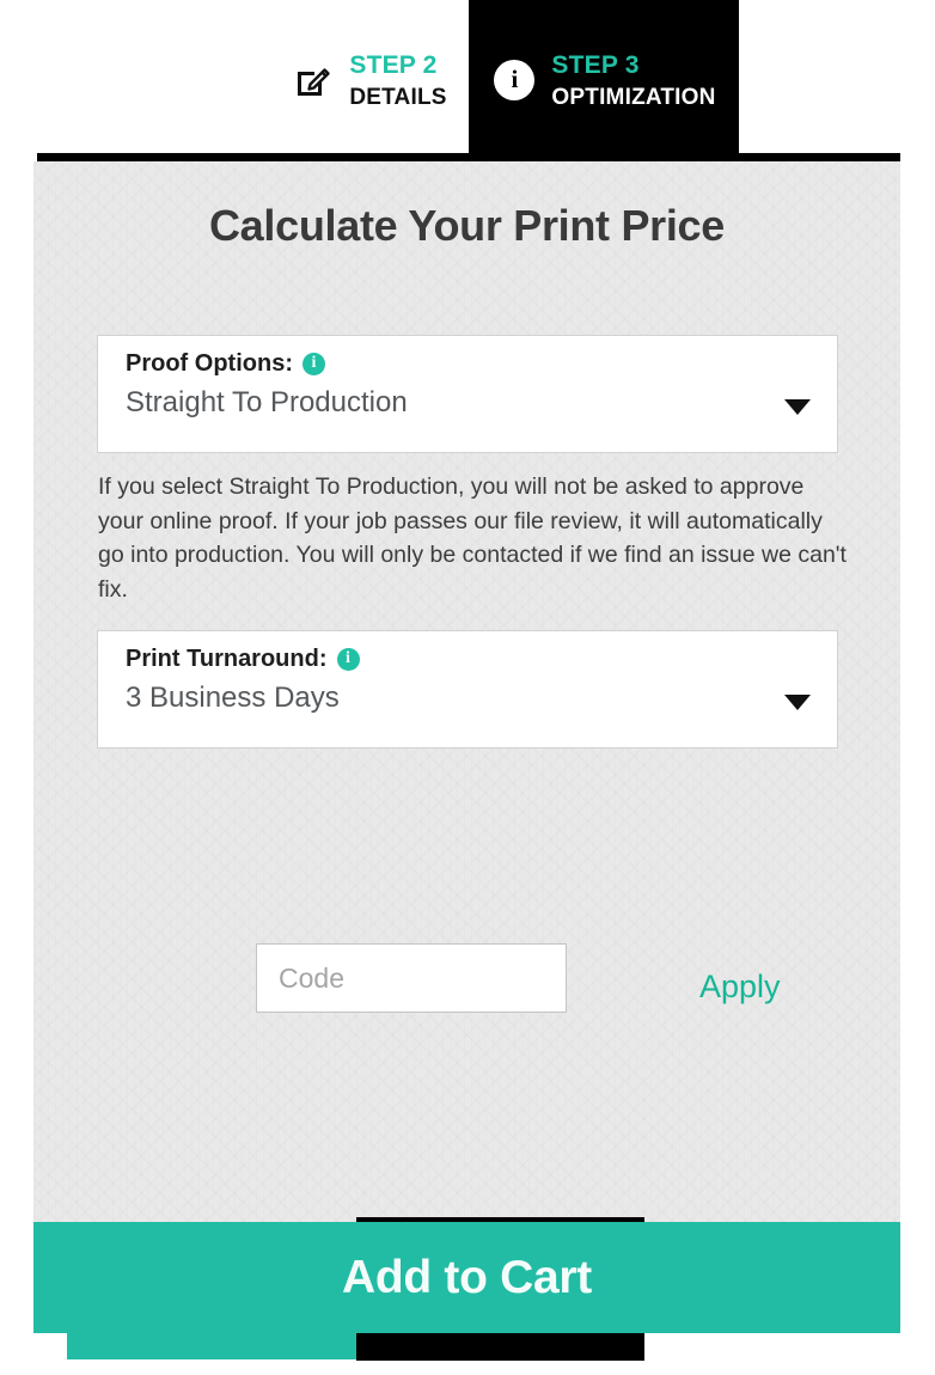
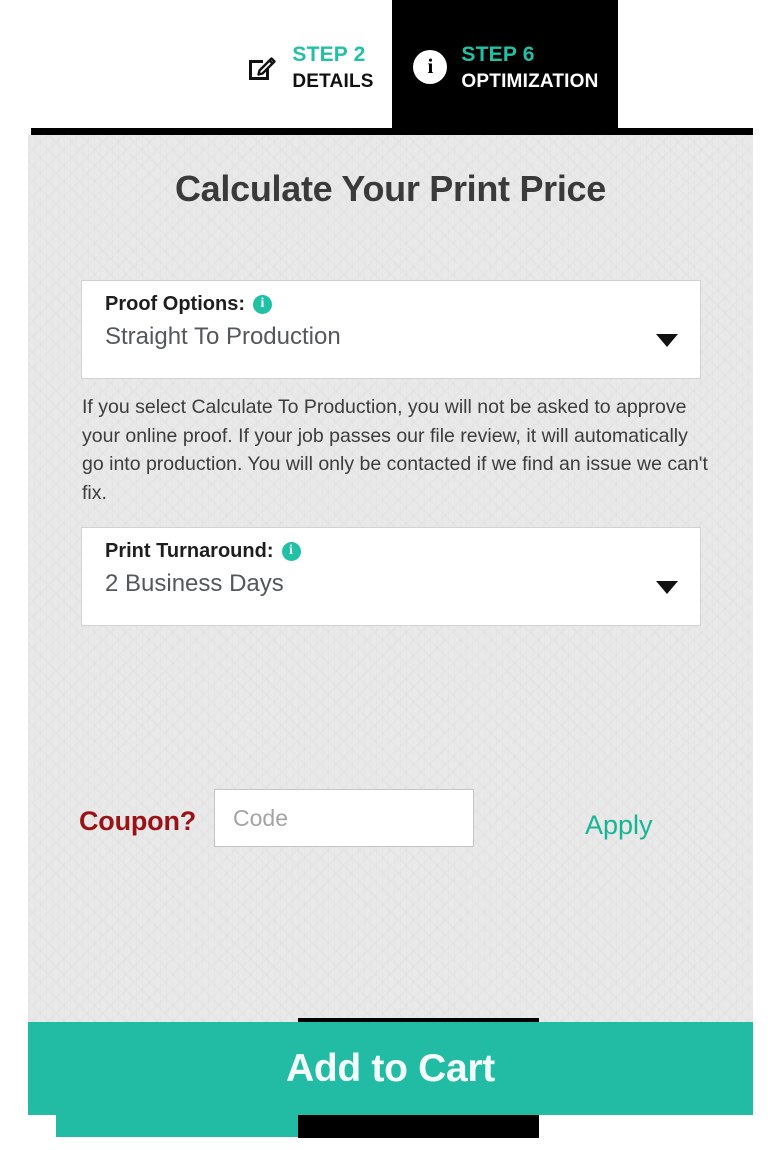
  STEP 2
  DETAILS
  i
- STEP 3
+ STEP 6
  OPTIMIZATION
  Calculate Your Print Price
  Proof Options:
  i
  Straight To Production
- If you select Straight To Production, you will not be asked to approve your online proof. If your job passes our file review, it will automatically go into production. You will only be contacted if we find an issue we can't fix.
+ If you select Calculate To Production, you will not be asked to approve your online proof. If your job passes our file review, it will automatically go into production. You will only be contacted if we find an issue we can't fix.
  Print Turnaround:
  i
- 3 Business Days
+ 2 Business Days
+ Coupon?
  Code
  Apply
  Add to Cart
